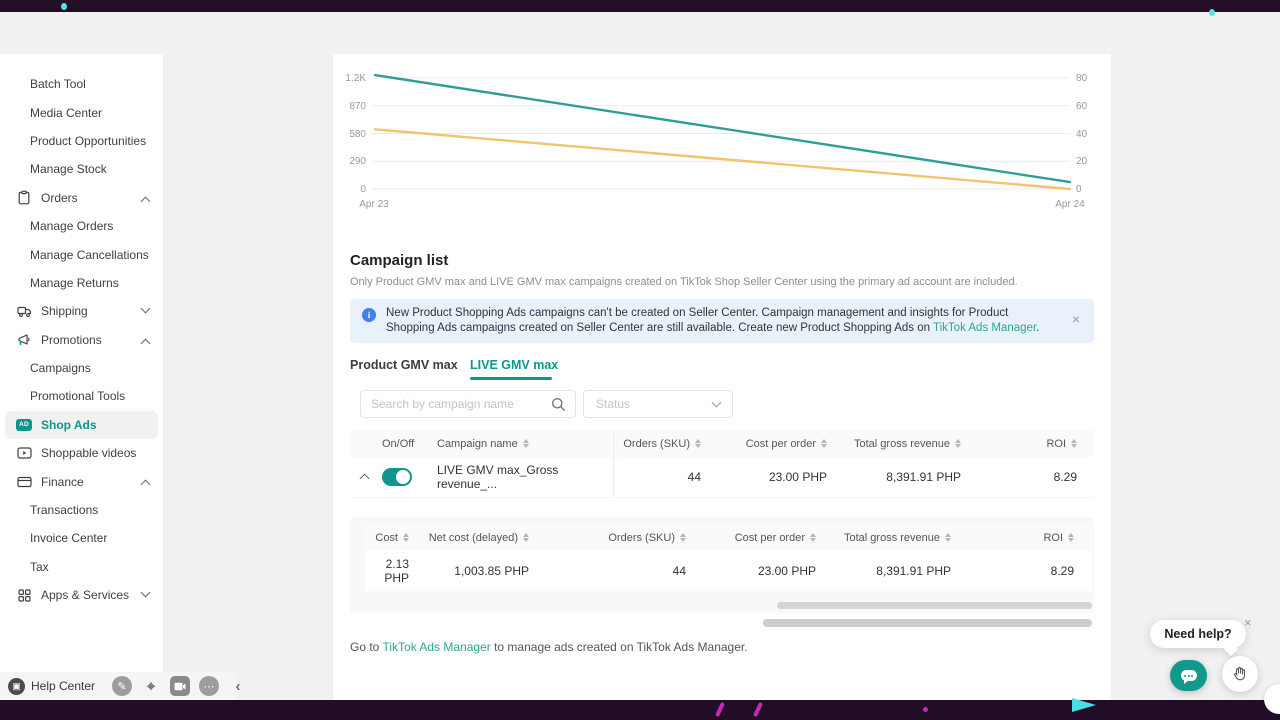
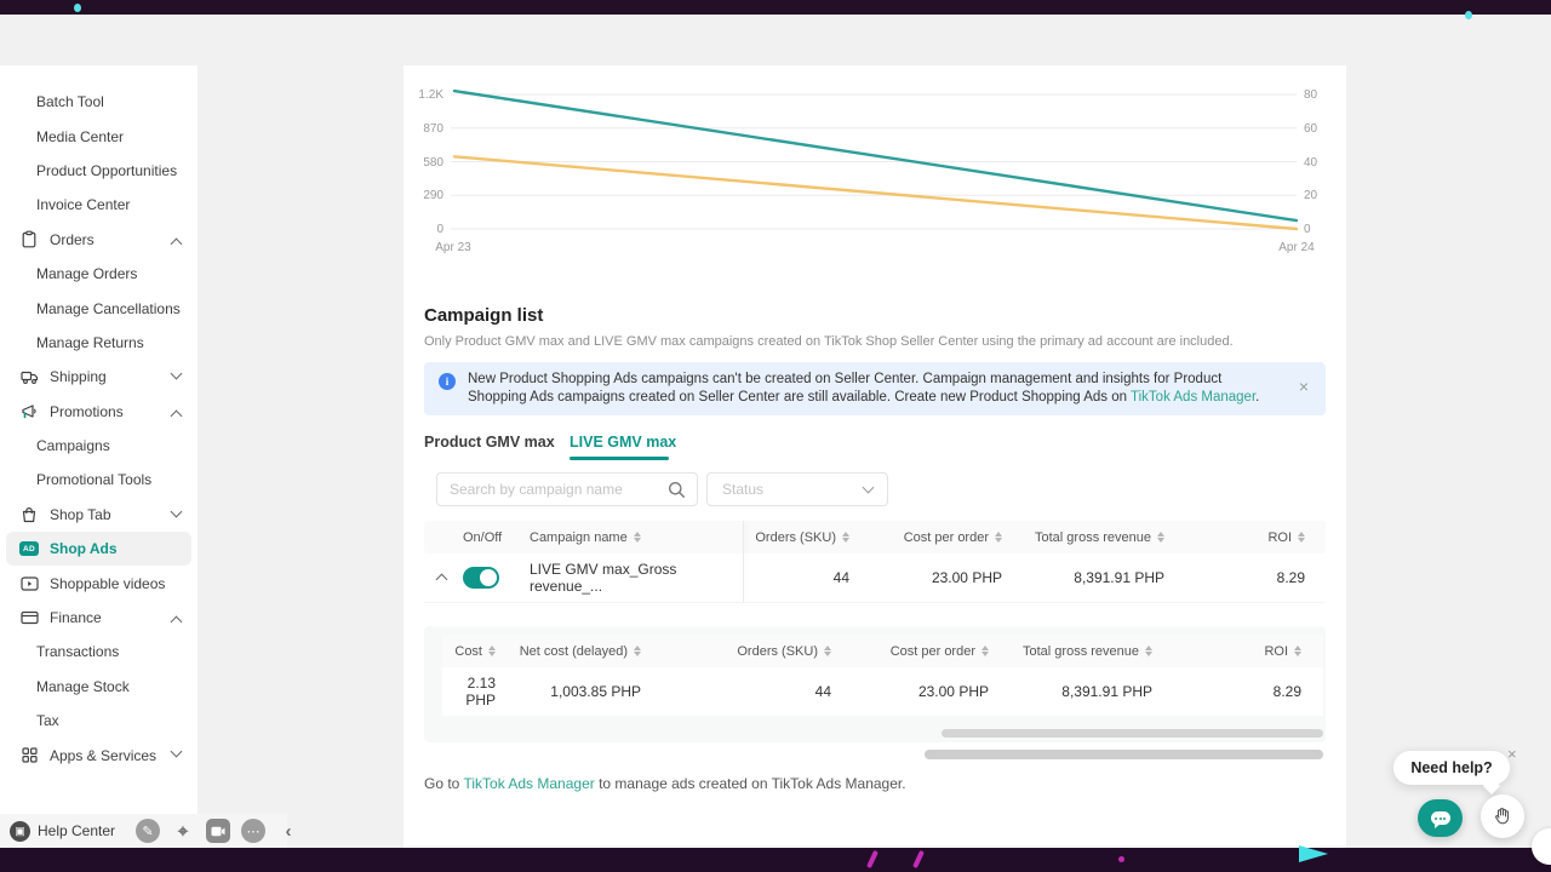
  Batch Tool
  Media Center
  Product Opportunities
- Manage Stock
+ Invoice Center
  Orders
  Manage Orders
  Manage Cancellations
  Manage Returns
  Shipping
  Promotions
  Campaigns
  Promotional Tools
+ Shop Tab
  Shop Ads
  Shoppable videos
  Finance
  Transactions
- Invoice Center
+ Manage Stock
  Tax
  Apps & Services
  0
  290
  580
  870
  1.2K
  0
  20
  40
  60
  80
  Apr 23
  Apr 24
  Campaign list
  Only Product GMV max and LIVE GMV max campaigns created on TikTok Shop Seller Center using the primary ad account are included.
  i
  New Product Shopping Ads campaigns can't be created on Seller Center. Campaign management and insights for Product Shopping Ads campaigns created on Seller Center are still available. Create new Product Shopping Ads on TikTok Ads Manager.
  ×
  Product GMV max
  LIVE GMV max
  Search by campaign name
  Status
  On/Off
  Campaign name
  Orders (SKU)
  Cost per order
  Total gross revenue
  ROI
  LIVE GMV max_Gross revenue_...
  44
  23.00 PHP
  8,391.91 PHP
  8.29
  Cost
  Net cost (delayed)
  Orders (SKU)
  Cost per order
  Total gross revenue
  ROI
  2.13 PHP
  1,003.85 PHP
  44
  23.00 PHP
  8,391.91 PHP
  8.29
  Go to TikTok Ads Manager to manage ads created on TikTok Ads Manager.
  Need help?
  ×
  ▣
  Help Center
  ✎
  ⌖
  ⋯
  ‹
